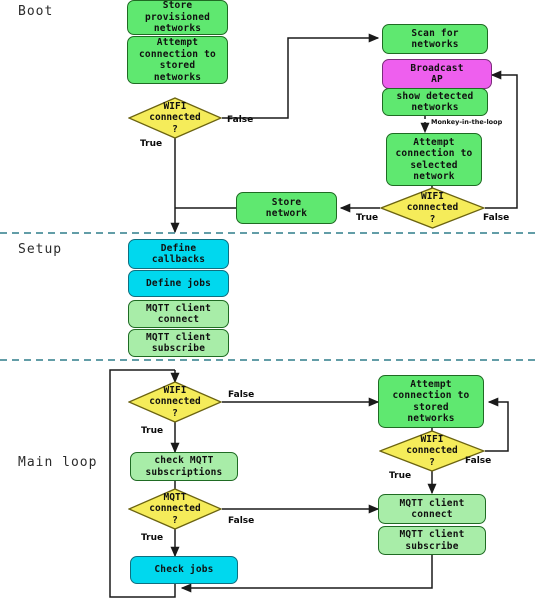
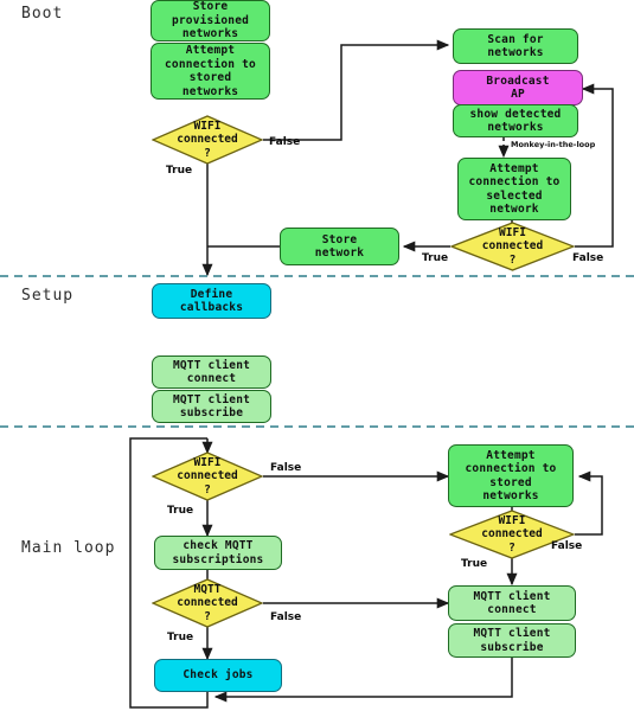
  Boot
  Setup
  Main loop
  Store
  provisioned
  networks
  Attempt
  connection to
  stored
  networks
  WIFI
  connected
  ?
  Scan for
  networks
  Broadcast
  AP
  show detected
  networks
  Attempt
  connection to
  selected
  network
  WIFI
  connected
  ?
  Store
  network
  False
  True
  True
  False
  Monkey-in-the-loop
  Define
  callbacks
- Define jobs
  MQTT client
  connect
  MQTT client
  subscribe
  WIFI
  connected
  ?
  check MQTT
  subscriptions
  MQTT
  connected
  ?
  Check jobs
  Attempt
  connection to
  stored
  networks
  WIFI
  connected
  ?
  MQTT client
  connect
  MQTT client
  subscribe
  False
  True
  False
  True
  False
  True
